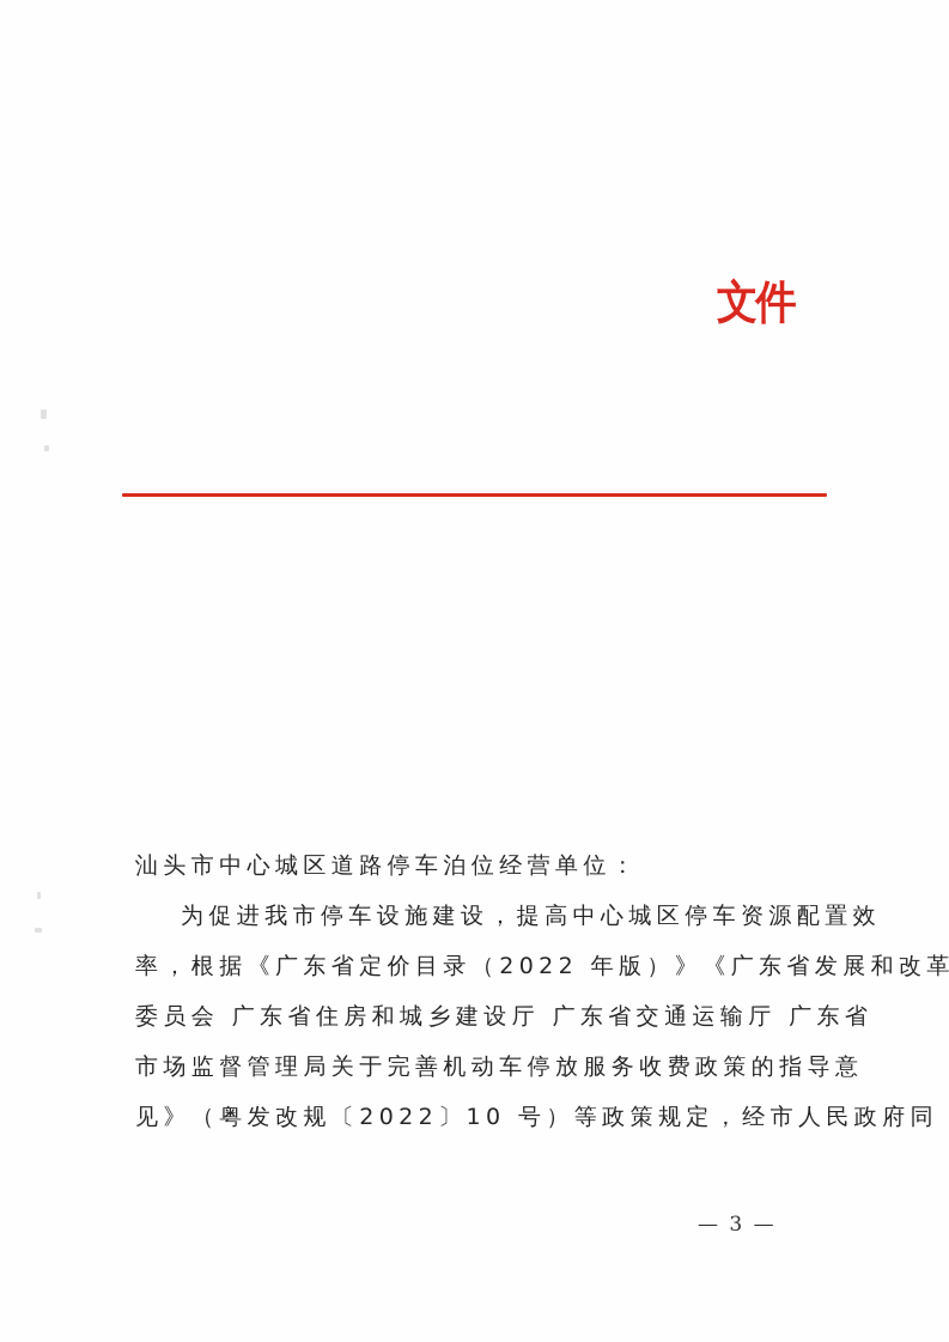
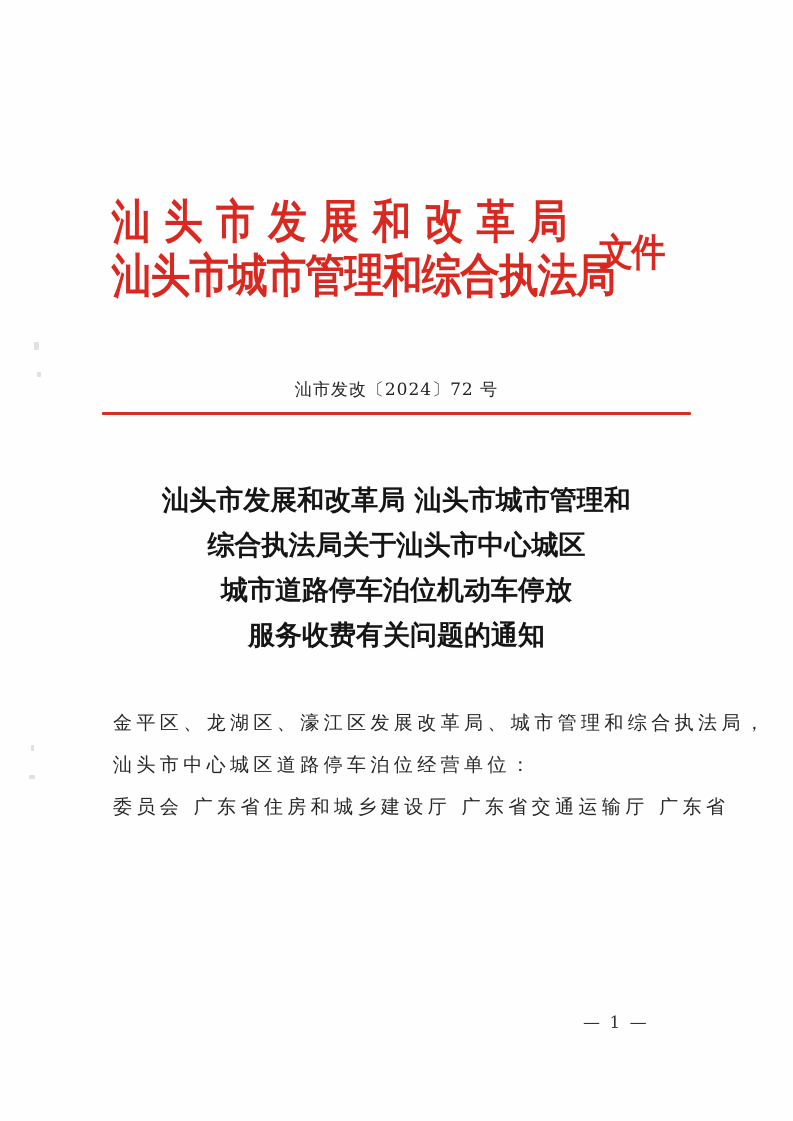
+ 汕头市发展和改革局
+ 汕头市城市管理和综合执法局
  文件
+ 汕市发改〔2024〕72 号
+ 汕头市发展和改革局 汕头市城市管理和
+ 综合执法局关于汕头市中心城区
+ 城市道路停车泊位机动车停放
+ 服务收费有关问题的通知
+ 金平区、龙湖区、濠江区发展改革局、城市管理和综合执法局，
  汕头市中心城区道路停车泊位经营单位：
- 为促进我市停车设施建设，提高中心城区停车资源配置效
- 率，根据《广东省定价目录（2022 年版）》《广东省发展和改革
  委员会 广东省住房和城乡建设厅 广东省交通运输厅 广东省
- 市场监督管理局关于完善机动车停放服务收费政策的指导意
- 见》（粤发改规〔2022〕10 号）等政策规定，经市人民政府同
- — 3 —
+ — 1 —
